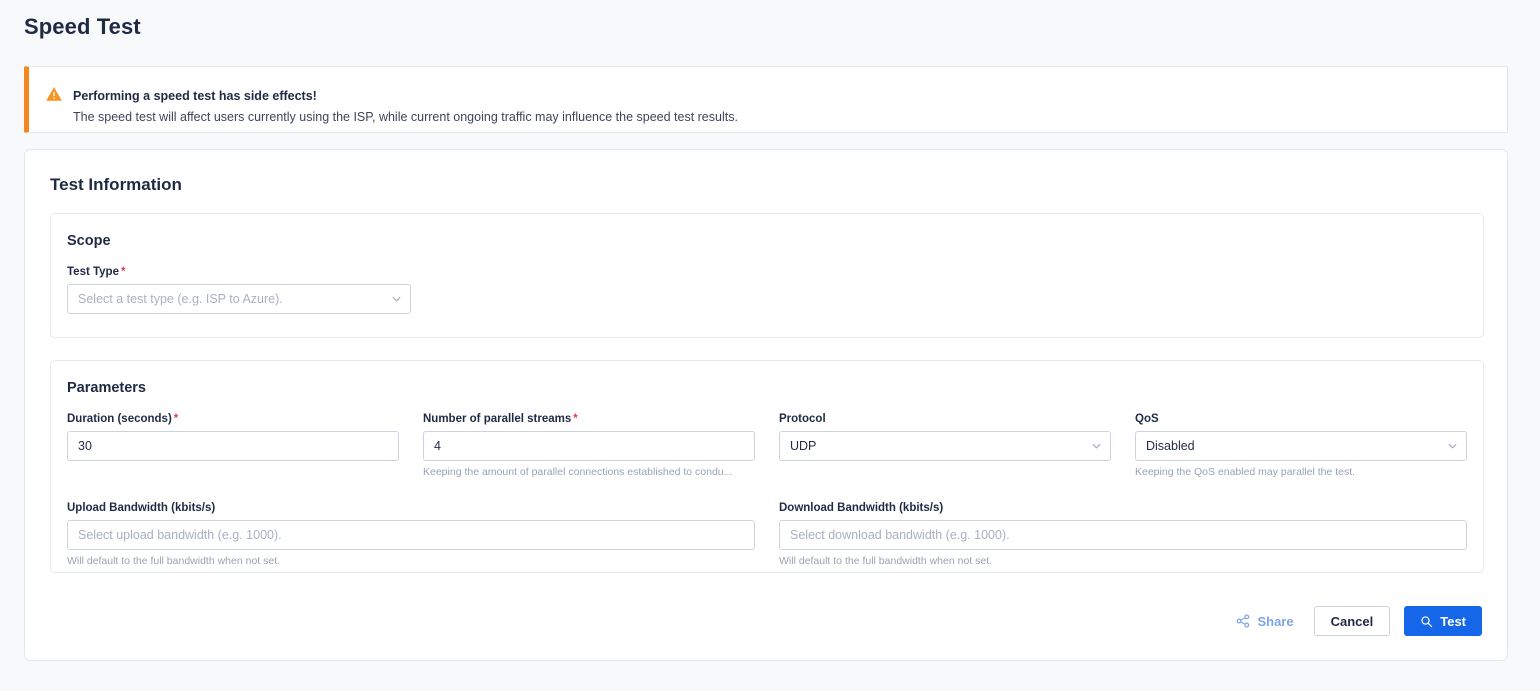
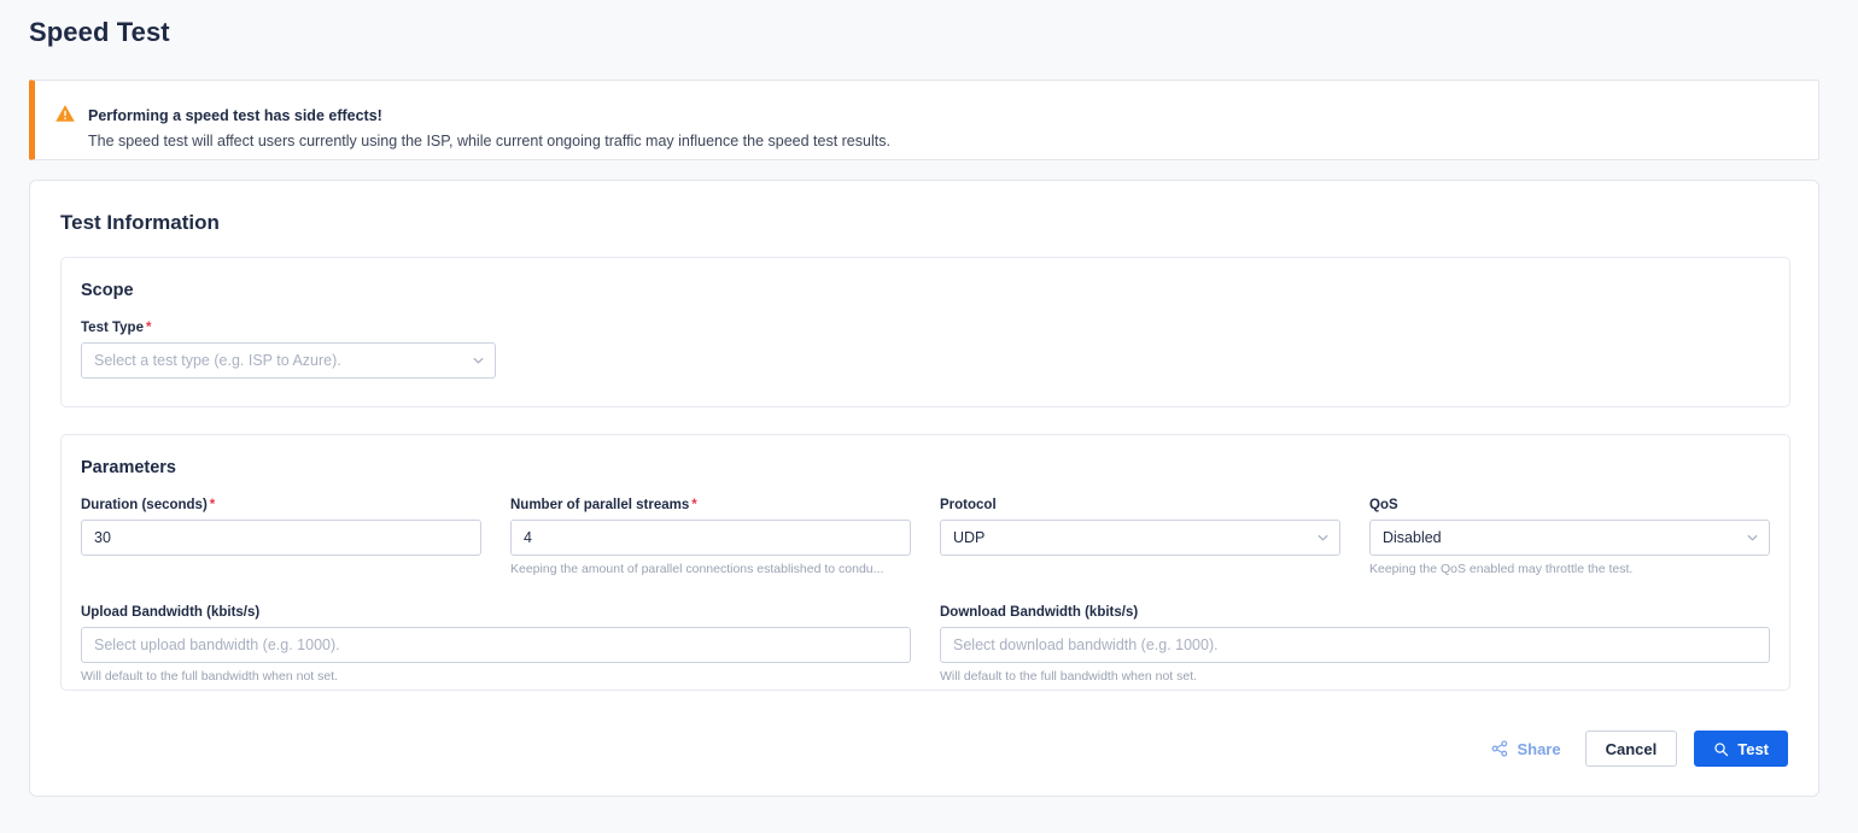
  Speed Test
  Performing a speed test has side effects!
  The speed test will affect users currently using the ISP, while current ongoing traffic may influence the speed test results.
  Test Information
  Scope
  Test Type *
  Select a test type (e.g. ISP to Azure).
  Parameters
  Duration (seconds) *
  30
  Number of parallel streams *
  4
  Keeping the amount of parallel connections established to condu...
  Protocol
  UDP
  QoS
  Disabled
- Keeping the QoS enabled may parallel the test.
+ Keeping the QoS enabled may throttle the test.
  Upload Bandwidth (kbits/s)
  Select upload bandwidth (e.g. 1000).
  Will default to the full bandwidth when not set.
  Download Bandwidth (kbits/s)
  Select download bandwidth (e.g. 1000).
  Will default to the full bandwidth when not set.
  Share
  Cancel
  Test
